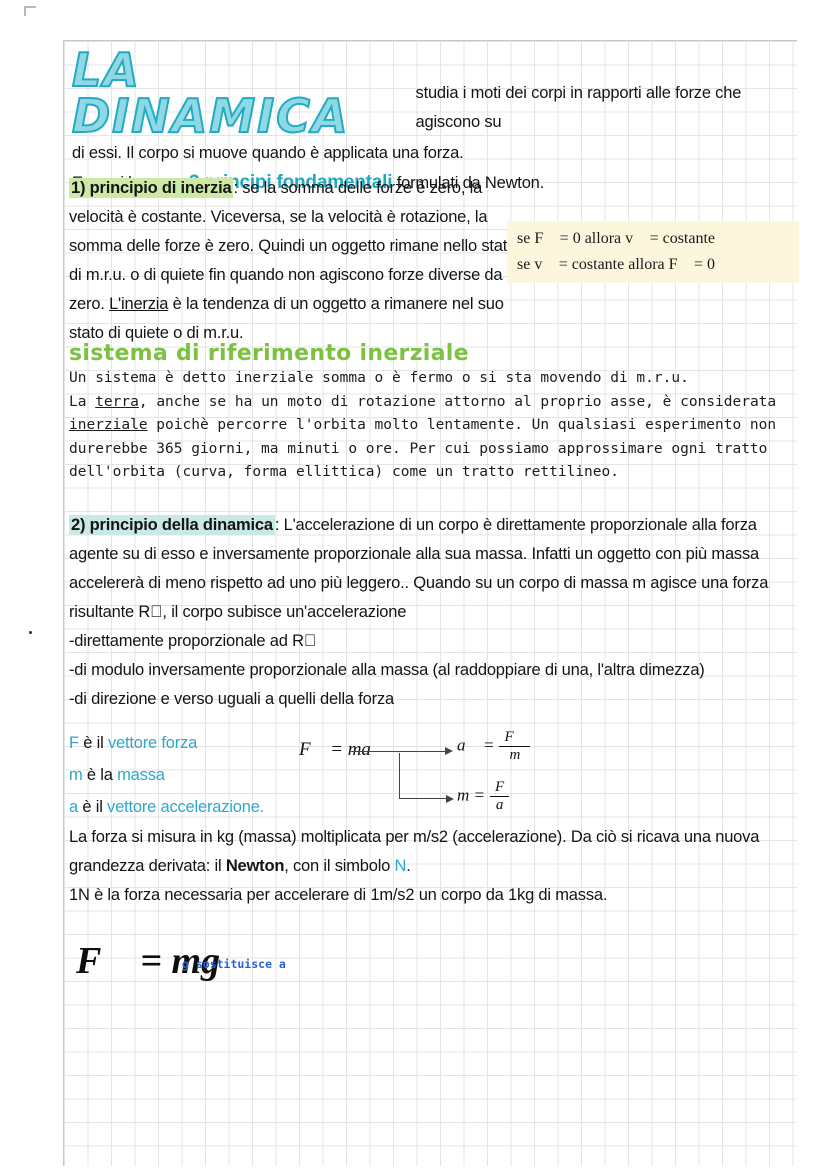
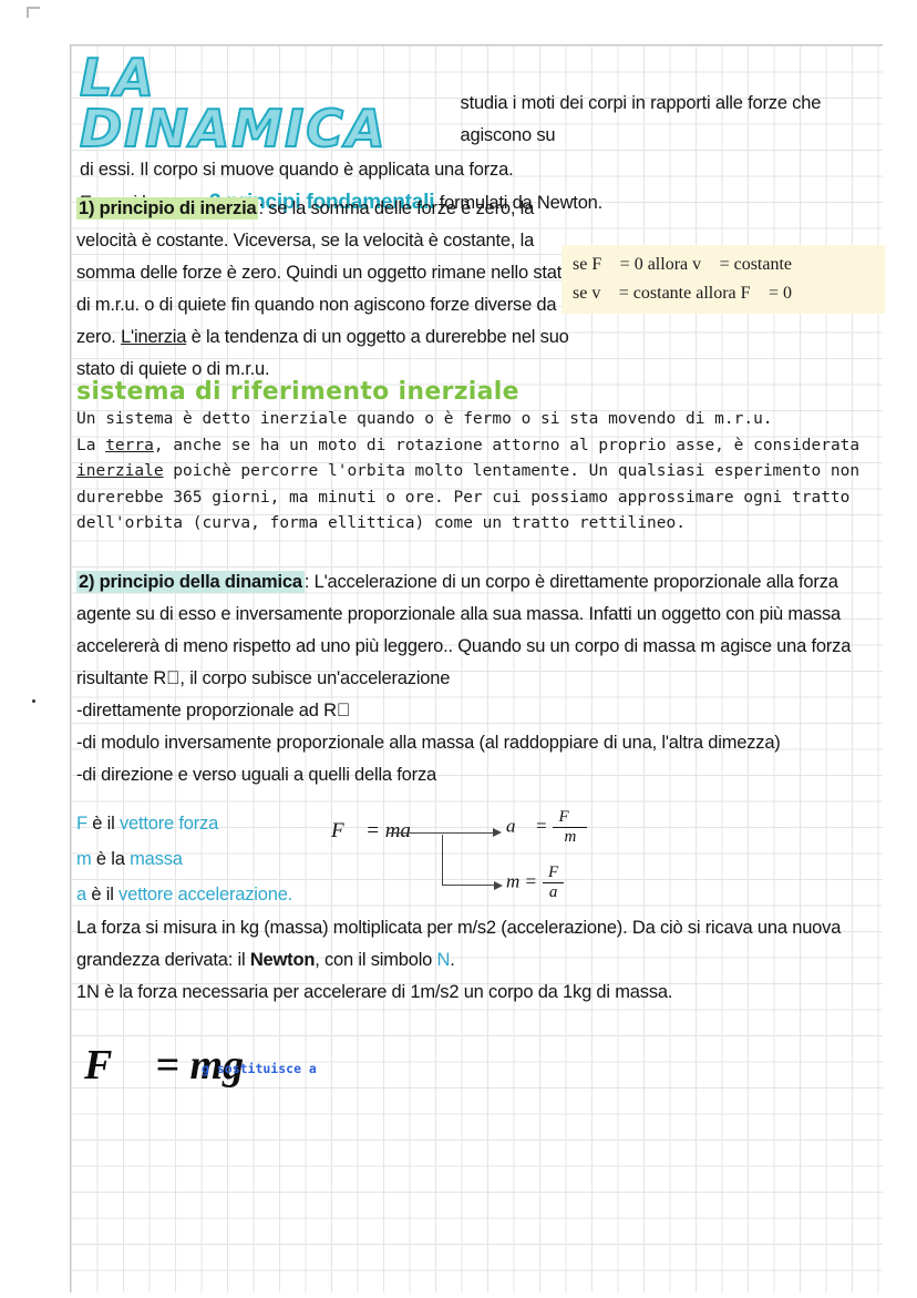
  LA DINAMICA
  studia i moti dei corpi in rapporti alle forze che agiscono su
  di essi. Il corpo si muove quando è applicata una forza.
  1) principio di inerzia: se la somma delle forze è zero, la
- velocità è costante. Viceversa, se la velocità è rotazione, la
+ velocità è costante. Viceversa, se la velocità è costante, la
  somma delle forze è zero. Quindi un oggetto rimane nello stat
  di m.r.u. o di quiete fin quando non agiscono forze diverse da
- zero. L'inerzia è la tendenza di un oggetto a rimanere nel suo
+ zero. L'inerzia è la tendenza di un oggetto a durerebbe nel suo
  stato di quiete o di m.r.u.
  se F⃗ = 0 allora v⃗ = costante
  se v⃗ = costante allora F⃗ = 0
  sistema di riferimento inerziale
- Un sistema è detto inerziale somma o è fermo o si sta movendo di m.r.u.
+ Un sistema è detto inerziale quando o è fermo o si sta movendo di m.r.u.
  La terra, anche se ha un moto di rotazione attorno al proprio asse, è considerata
  inerziale poichè percorre l'orbita molto lentamente. Un qualsiasi esperimento non
  durerebbe 365 giorni, ma minuti o ore. Per cui possiamo approssimare ogni tratto
  dell'orbita (curva, forma ellittica) come un tratto rettilineo.
  2) principio della dinamica: L'accelerazione di un corpo è direttamente proporzionale alla forza
  agente su di esso e inversamente proporzionale alla sua massa. Infatti un oggetto con più massa
  accelererà di meno rispetto ad uno più leggero.. Quando su un corpo di massa m agisce una forza
  risultante R⃗, il corpo subisce un'accelerazione
  -direttamente proporzionale ad R⃗
  -di modulo inversamente proporzionale alla massa (al raddoppiare di una, l'altra dimezza)
  -di direzione e verso uguali a quelli della forza
  F è il vettore forza
  m è la massa
  a è il vettore accelerazione.
  F⃗ = ma⃗
  a⃗ =
  F⃗
  m
  m =
  F
  a
  La forza si misura in kg (massa) moltiplicata per m/s2 (accelerazione). Da ciò si ricava una nuova
  grandezza derivata: il Newton, con il simbolo N.
  1N è la forza necessaria per accelerare di 1m/s2 un corpo da 1kg di massa.
  F⃗ = mg⃗
  g sostituisce a
